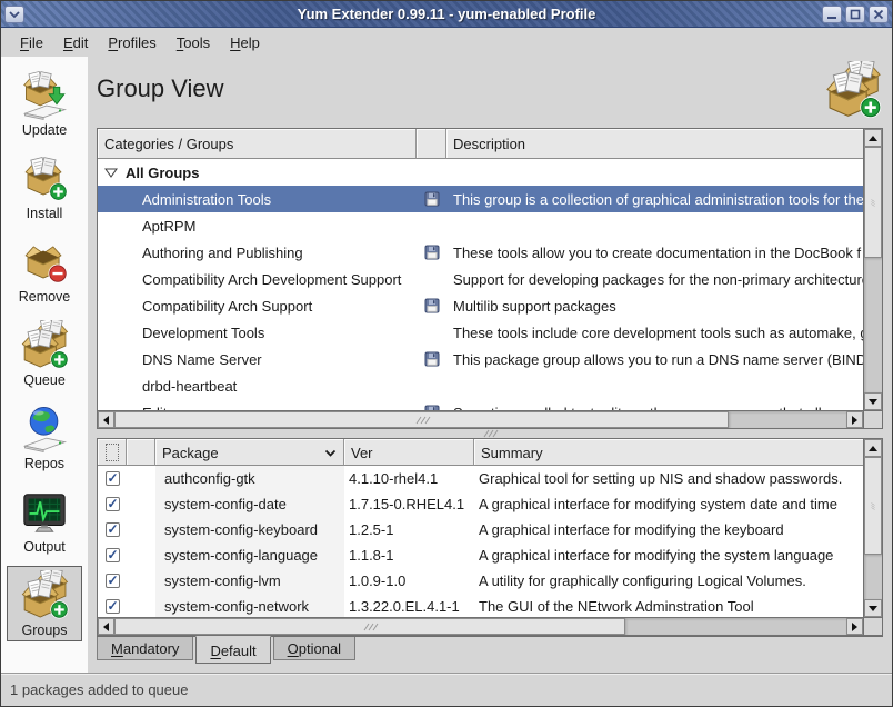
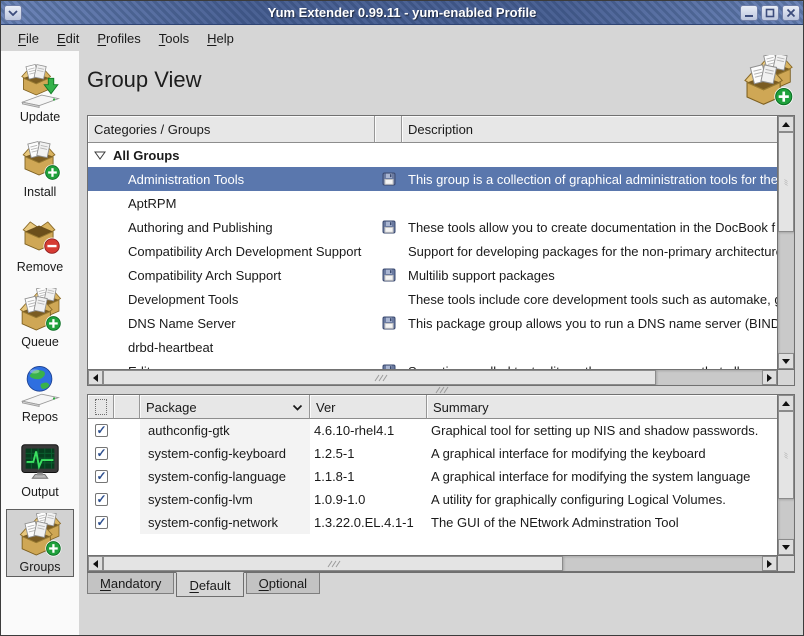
  Yum Extender 0.99.11 - yum-enabled Profile
  File
  Edit
  Profiles
  Tools
  Help
  Update
  Install
  Remove
  Queue
  Repos
  Output
  Groups
  Group View
  Categories / Groups
  Description
  All Groups
  Administration Tools
  This group is a collection of graphical administration tools for the
  AptRPM
  Authoring and Publishing
  These tools allow you to create documentation in the DocBook f
  Compatibility Arch Development Support
  Support for developing packages for the non-primary architectur
  Compatibility Arch Support
  Multilib support packages
  Development Tools
  These tools include core development tools such as automake,
  DNS Name Server
  This package group allows you to run a DNS name server (BIND
  drbd-heartbeat
  Package
  Ver
  Summary
  authconfig-gtk
- 4.1.10-rhel4.1
+ 4.6.10-rhel4.1
  Graphical tool for setting up NIS and shadow passwords.
- system-config-date
- 1.7.15-0.RHEL4.1
- A graphical interface for modifying system date and time
  system-config-keyboard
  1.2.5-1
  A graphical interface for modifying the keyboard
  system-config-language
  1.1.8-1
  A graphical interface for modifying the system language
  system-config-lvm
  1.0.9-1.0
  A utility for graphically configuring Logical Volumes.
  system-config-network
  1.3.22.0.EL.4.1-1
  The GUI of the NEtwork Adminstration Tool
  Mandatory
  Default
  Optional
- 1 packages added to queue
